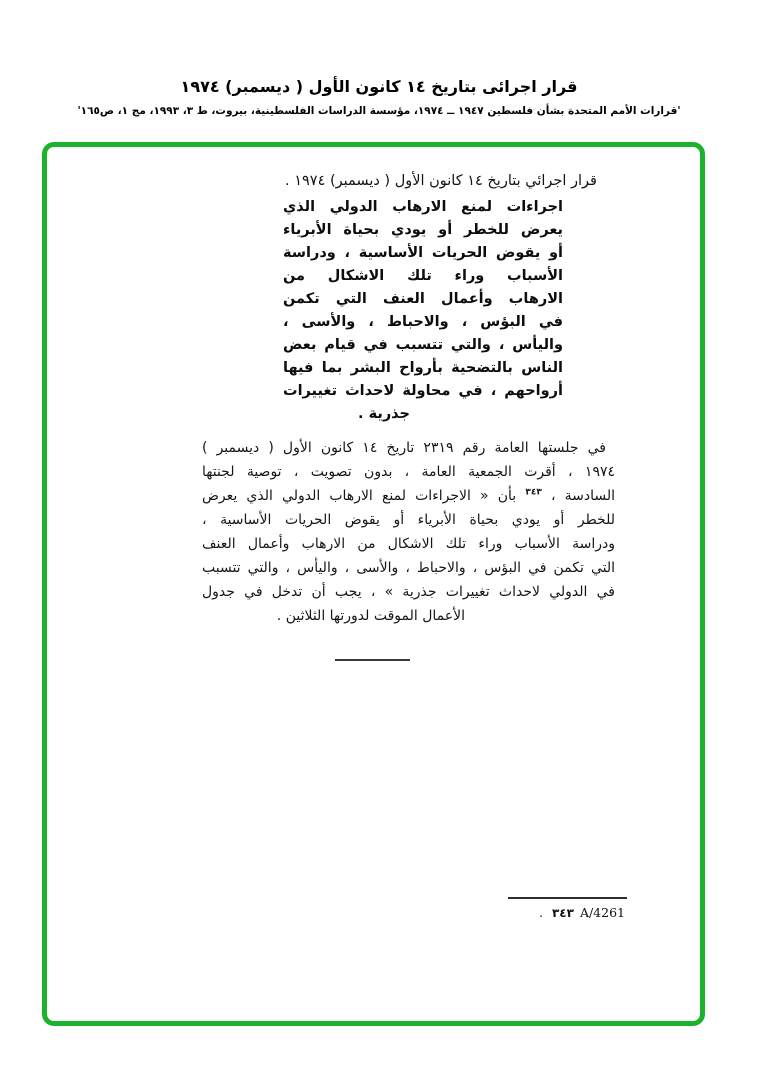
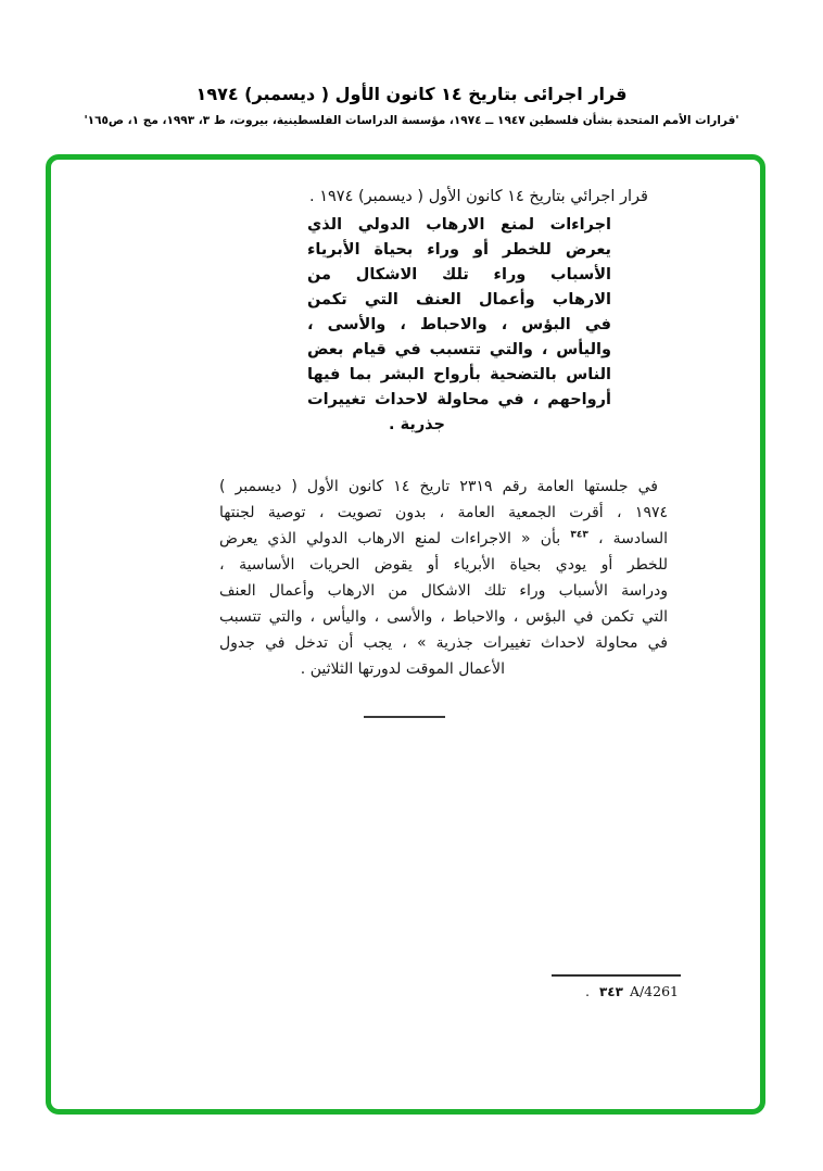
  قرار اجرائى بتاريخ ١٤ كانون الأول ( ديسمبر) ١٩٧٤
  'قرارات الأمم المتحدة بشأن فلسطين ١٩٤٧ ــ ١٩٧٤، مؤسسة الدراسات الفلسطينية، بيروت، ط ٣، ١٩٩٣، مج ١، ص١٦٥'
  قرار اجرائي بتاريخ ١٤ كانون الأول ( ديسمبر) ١٩٧٤ .
  اجراءات لمنع الارهاب الدولي الذي
- يعرض للخطر أو يودي بحياة الأبرياء
+ يعرض للخطر أو وراء بحياة الأبرياء
- أو يقوض الحريات الأساسية ، ودراسة
  الأسباب وراء تلك الاشكال من
  الارهاب وأعمال العنف التي تكمن
  في البؤس ، والاحباط ، والأسى ،
  واليأس ، والتي تتسبب في قيام بعض
  الناس بالتضحية بأرواح البشر بما فيها
  أرواحهم ، في محاولة لاحداث تغييرات
  جذرية .
  في جلستها العامة رقم ٢٣١٩ تاريخ ١٤ كانون الأول ( ديسمبر )
  ١٩٧٤ ، أقرت الجمعية العامة ، بدون تصويت ، توصية لجنتها
  السادسة ، ٣٤٣ بأن « الاجراءات لمنع الارهاب الدولي الذي يعرض
  للخطر أو يودي بحياة الأبرياء أو يقوض الحريات الأساسية ،
  ودراسة الأسباب وراء تلك الاشكال من الارهاب وأعمال العنف
  التي تكمن في البؤس ، والاحباط ، والأسى ، واليأس ، والتي تتسبب
- في الدولي لاحداث تغييرات جذرية » ، يجب أن تدخل في جدول
+ في محاولة لاحداث تغييرات جذرية » ، يجب أن تدخل في جدول
  الأعمال الموقت لدورتها الثلاثين .
  ٣٤٣ A/4261.
